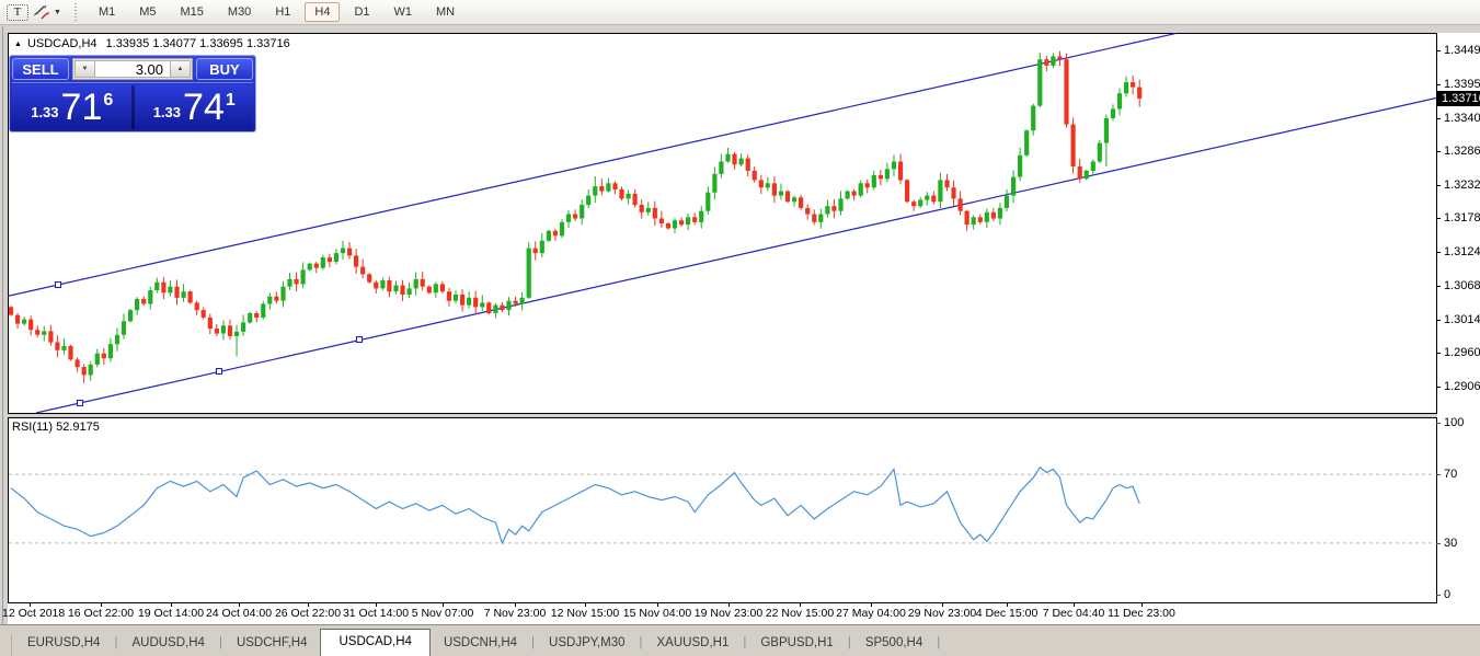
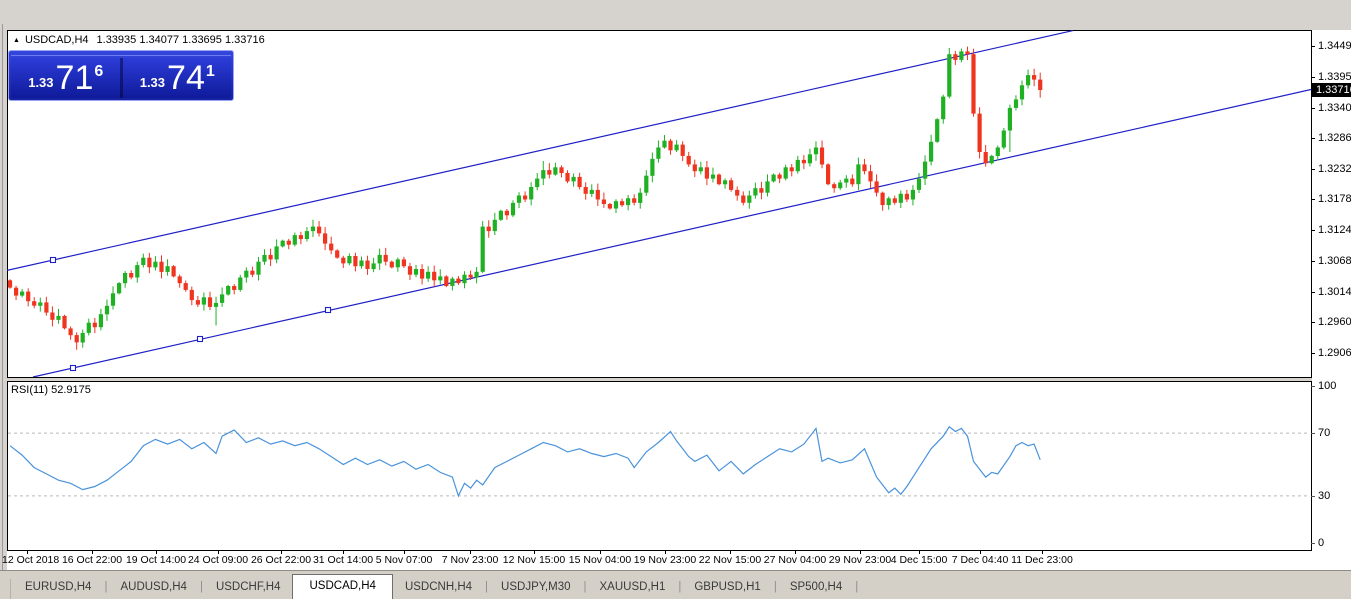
- T
- M1
- M5
- M15
- M30
- H1
- H4
- D1
- W1
- MN
  USDCAD,H4 1.33935 1.34077 1.33695 1.33716
  RSI(11) 52.9175
- SELL
- 3.00
- BUY
  1.33
  71
  6
  1.33
  74
  1
  1.3449
  1.3395
  1.3340
  1.3286
  1.3232
  1.3178
  1.3124
  1.3068
  1.3014
  1.2960
  1.2906
  1.3371
  100
  70
  30
  0
  12 Oct 2018
  16 Oct 22:00
  19 Oct 14:00
- 24 Oct 04:00
+ 24 Oct 09:00
  26 Oct 22:00
  31 Oct 14:00
  5 Nov 07:00
  7 Nov 23:00
  12 Nov 15:00
  15 Nov 04:00
  19 Nov 23:00
  22 Nov 15:00
- 27 May 04:00
+ 27 Nov 04:00
  29 Nov 23:00
  4 Dec 15:00
  7 Dec 04:40
  11 Dec 23:00
  EURUSD,H4
  |
  AUDUSD,H4
  |
  USDCHF,H4
  USDCAD,H4
  USDCNH,H4
  |
  USDJPY,M30
  |
  XAUUSD,H1
  |
  GBPUSD,H1
  |
  SP500,H4
  |
